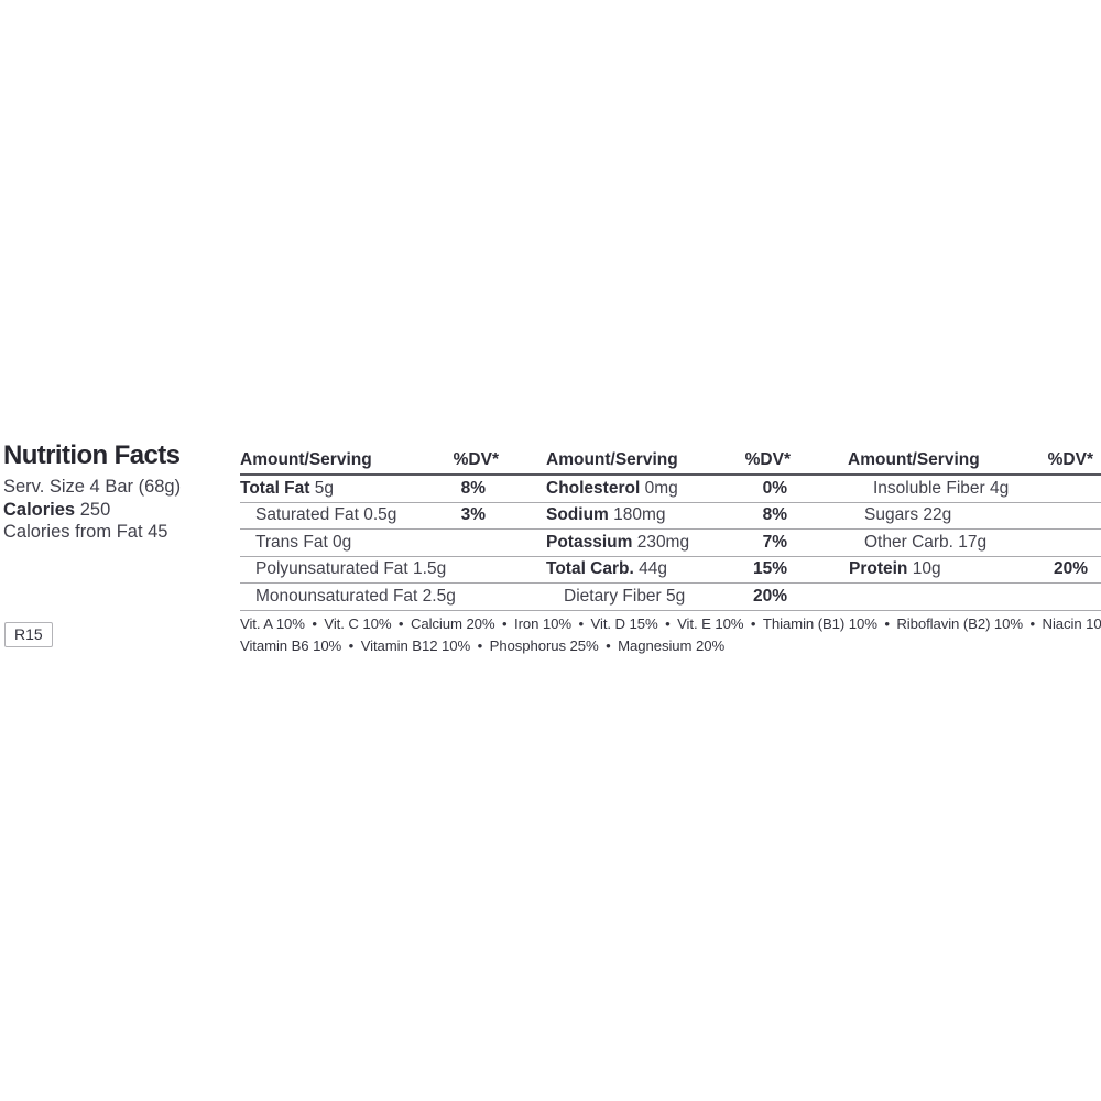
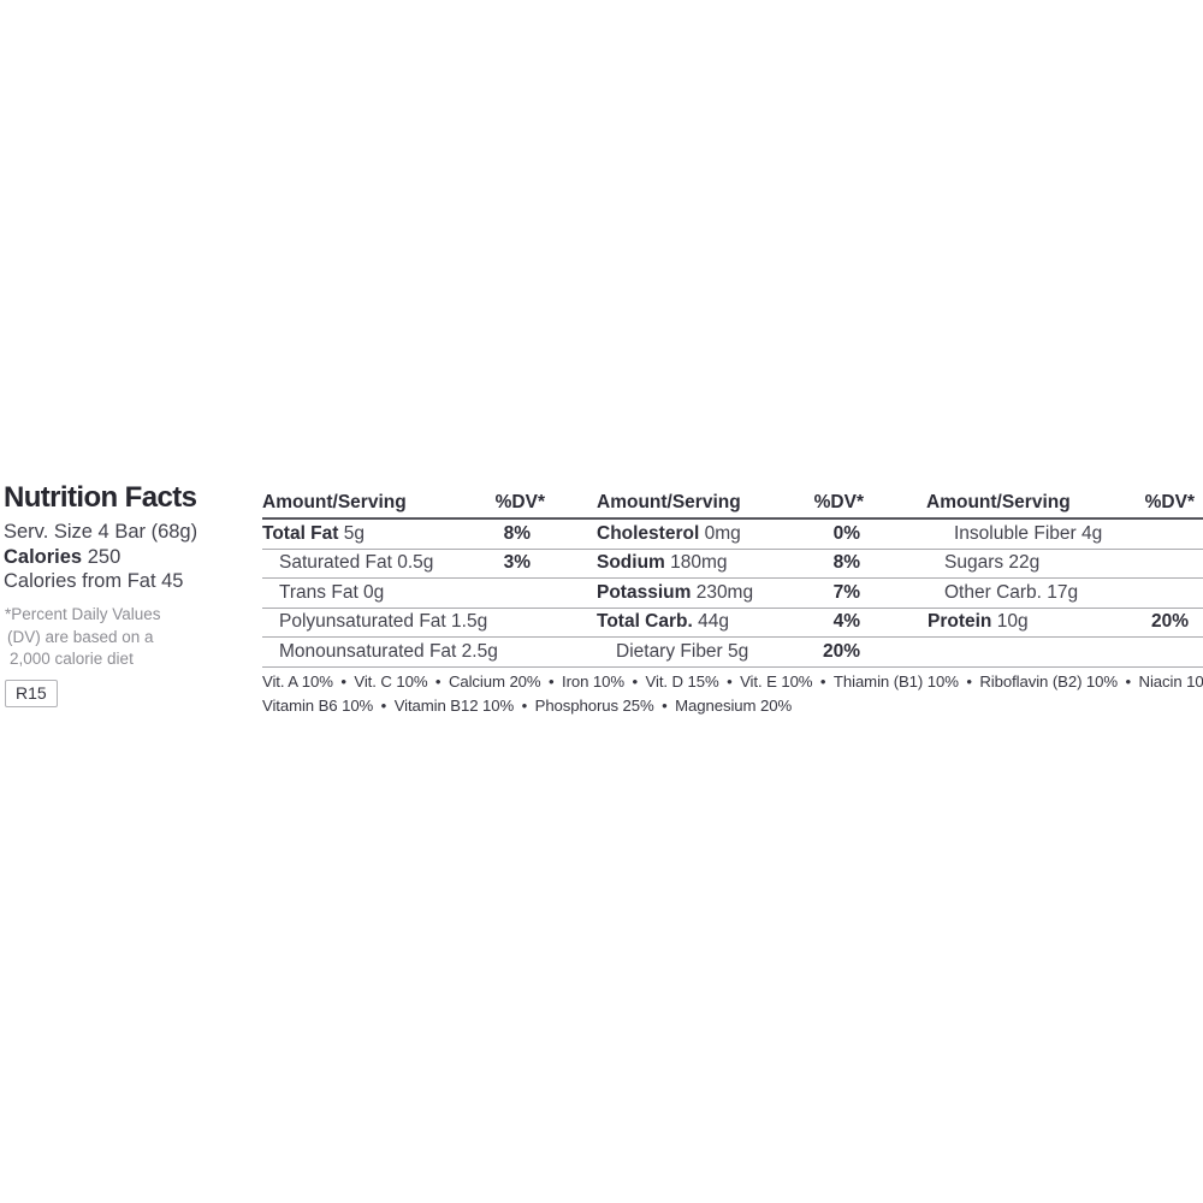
  Nutrition Facts
  Serv. Size 4 Bar (68g)
  Calories 250
  Calories from Fat 45
+ *Percent Daily Values
+ (DV) are based on a
+ 2,000 calorie diet
  R15
  Amount/Serving
  %DV*
  Amount/Serving
  %DV*
  Amount/Serving
  %DV*
  Total Fat 5g
  8%
  Cholesterol 0mg
  0%
  Insoluble Fiber 4g
  Saturated Fat 0.5g
  3%
  Sodium 180mg
  8%
  Sugars 22g
  Trans Fat 0g
  Potassium 230mg
  7%
  Other Carb. 17g
  Polyunsaturated Fat 1.5g
  Total Carb. 44g
- 15%
+ 4%
  Protein 10g
  20%
  Monounsaturated Fat 2.5g
  Dietary Fiber 5g
  20%
  Vit. A 10% • Vit. C 10% • Calcium 20% • Iron 10% • Vit. D 15% • Vit. E 10% • Thiamin (B1) 10% • Riboflavin (B2) 10% • Niacin 10
  Vitamin B6 10% • Vitamin B12 10% • Phosphorus 25% • Magnesium 20%
